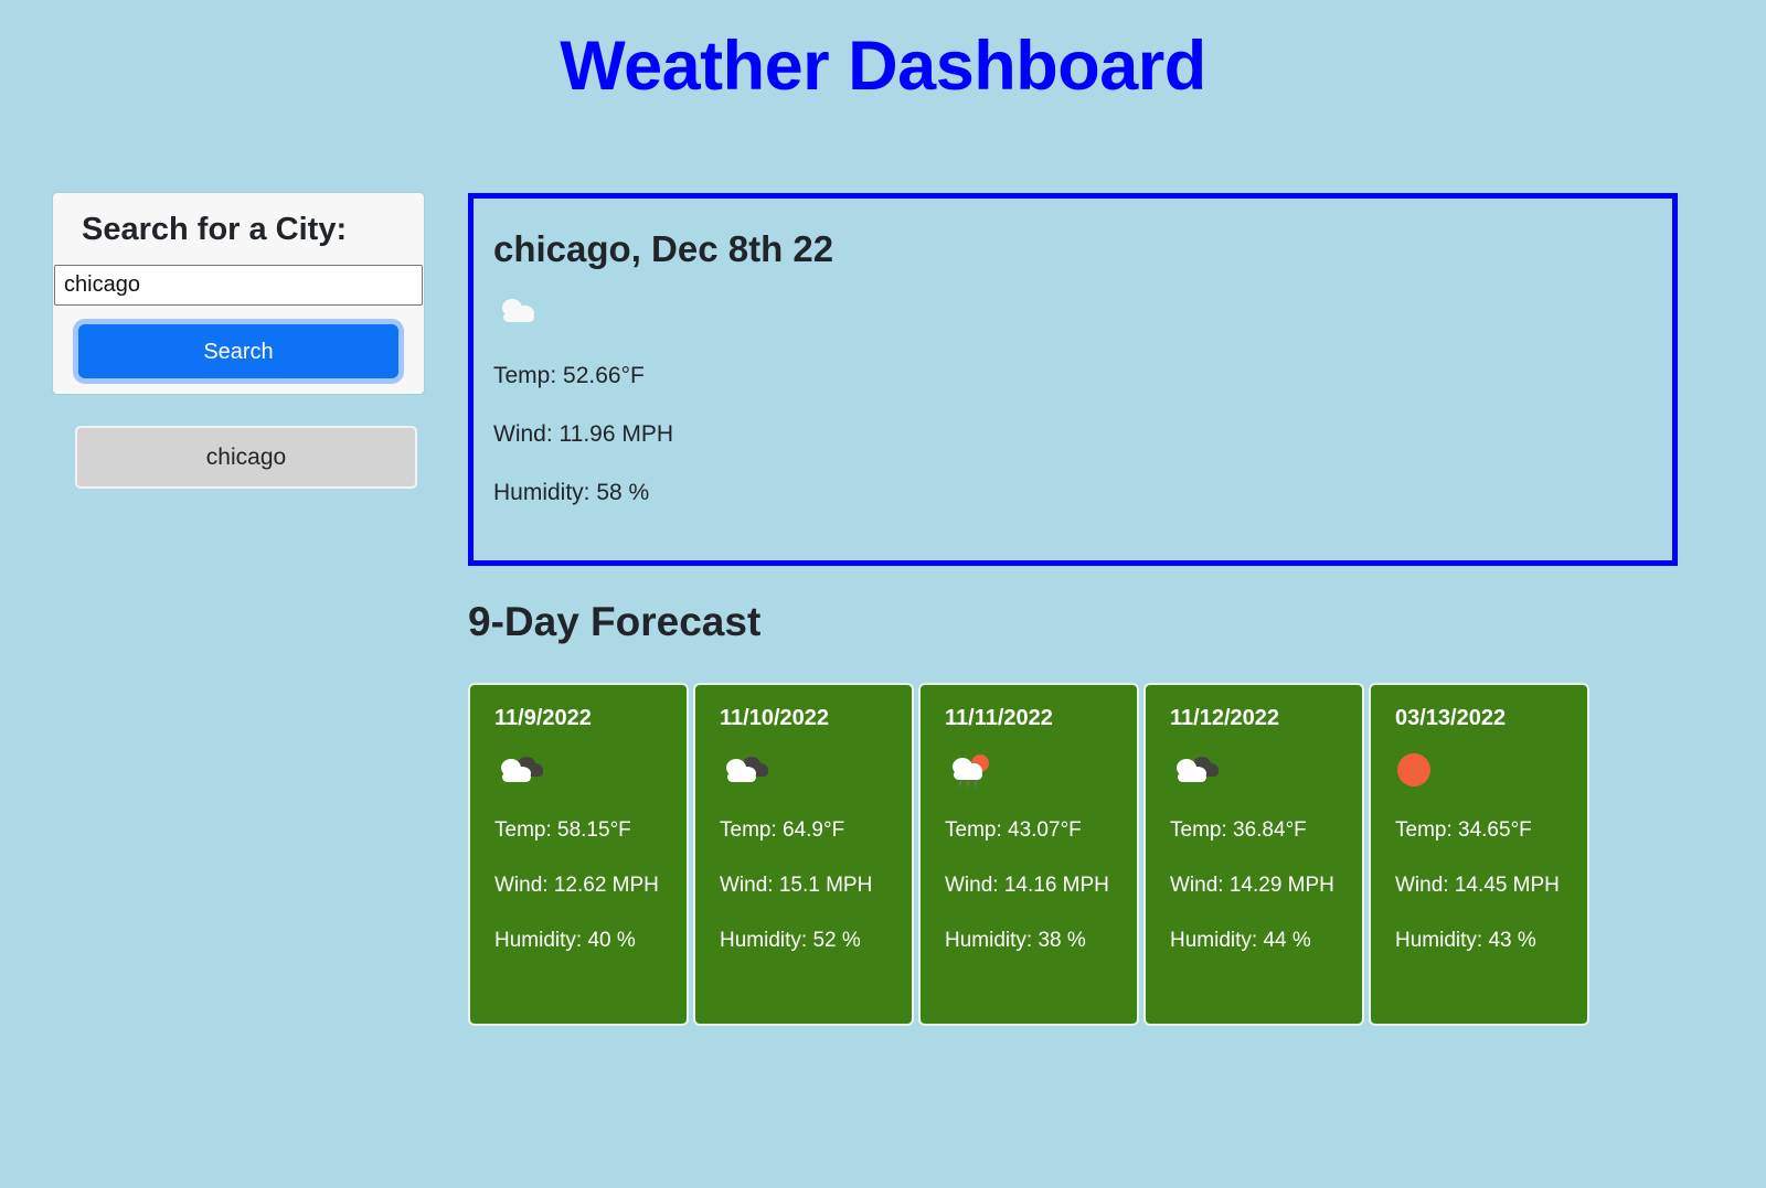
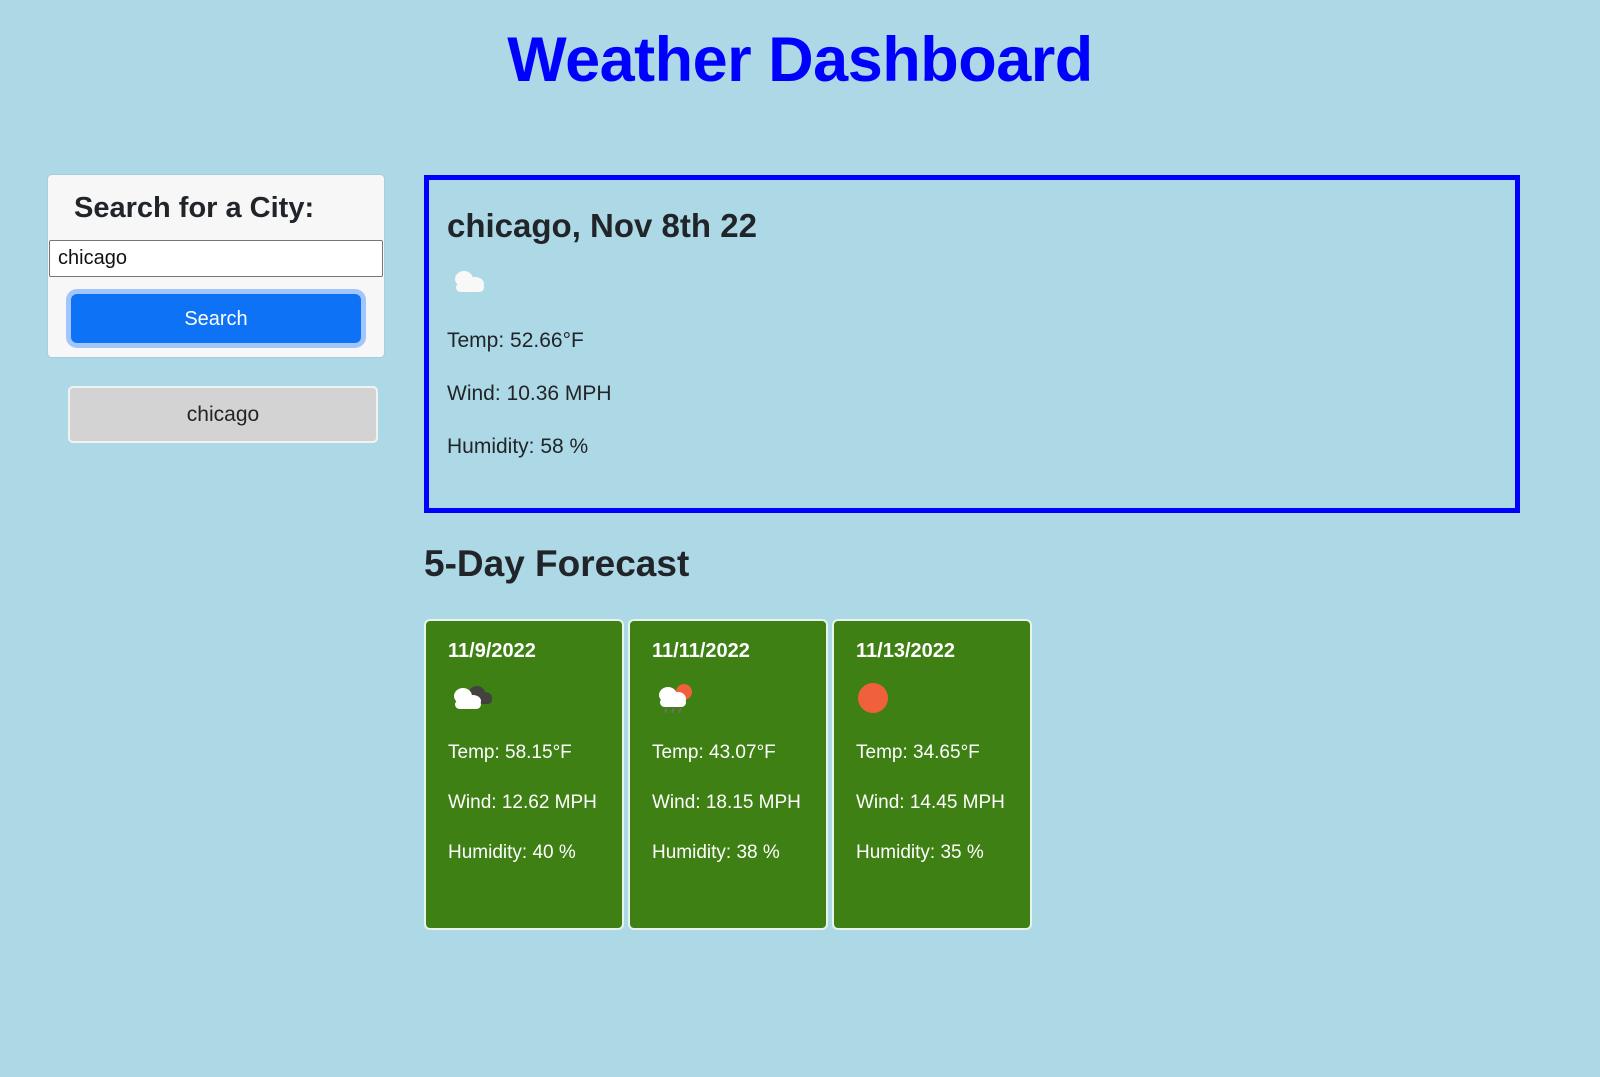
  Weather Dashboard
  Search for a City:
  chicago
  Search
  chicago
- chicago, Dec 8th 22
+ chicago, Nov 8th 22
  Temp: 52.66°F
- Wind: 11.96 MPH
+ Wind: 10.36 MPH
  Humidity: 58 %
- 9-Day Forecast
+ 5-Day Forecast
  11/9/2022
  Temp: 58.15°F
  Wind: 12.62 MPH
  Humidity: 40 %
- 11/10/2022
- Temp: 64.9°F
- Wind: 15.1 MPH
- Humidity: 52 %
  11/11/2022
  Temp: 43.07°F
- Wind: 14.16 MPH
+ Wind: 18.15 MPH
  Humidity: 38 %
- 11/12/2022
- Temp: 36.84°F
- Wind: 14.29 MPH
- Humidity: 44 %
- 03/13/2022
+ 11/13/2022
  Temp: 34.65°F
  Wind: 14.45 MPH
- Humidity: 43 %
+ Humidity: 35 %
